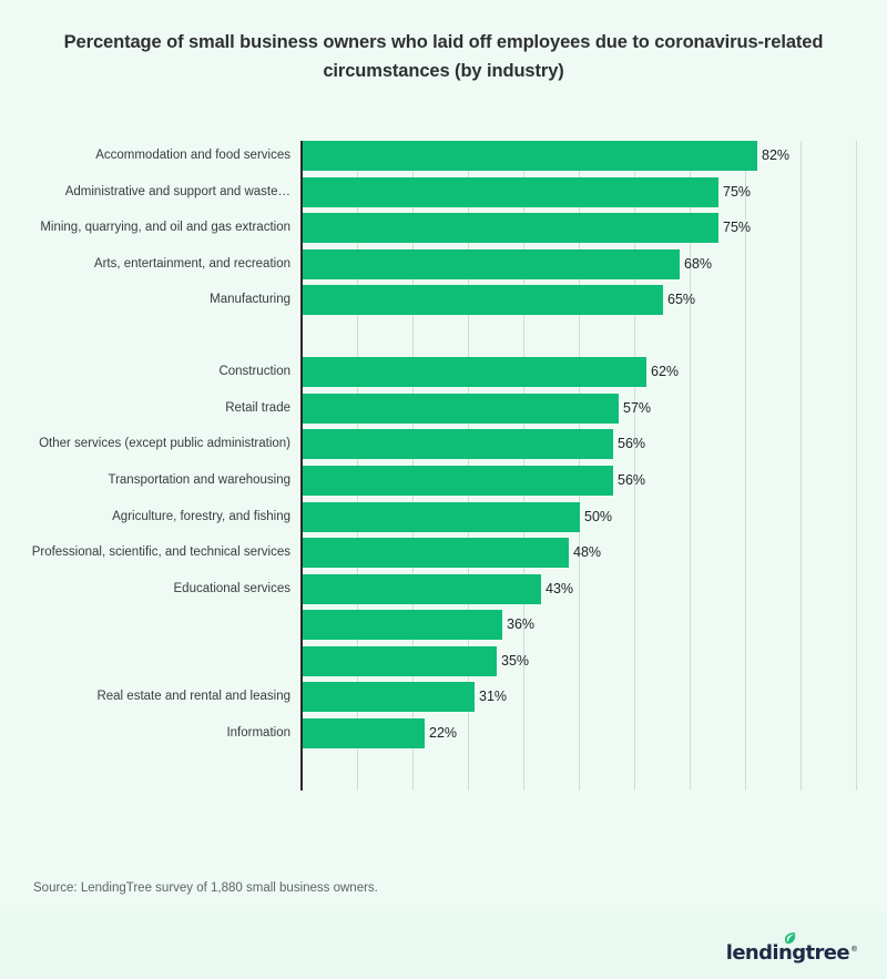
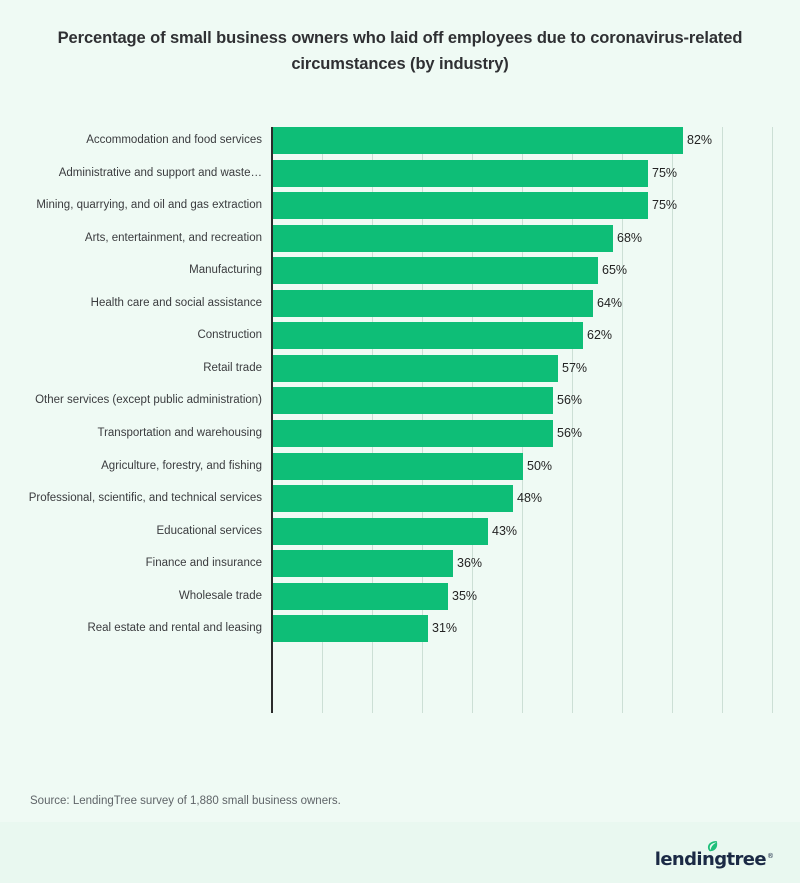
  Percentage of small business owners who laid off employees due to coronavirus-related circumstances (by industry)
  Accommodation and food services
  82%
  Administrative and support and waste…
  75%
  Mining, quarrying, and oil and gas extraction
  75%
  Arts, entertainment, and recreation
  68%
  Manufacturing
  65%
+ Health care and social assistance
+ 64%
  Construction
  62%
  Retail trade
  57%
  Other services (except public administration)
  56%
  Transportation and warehousing
  56%
  Agriculture, forestry, and fishing
  50%
  Professional, scientific, and technical services
  48%
  Educational services
  43%
+ Finance and insurance
  36%
+ Wholesale trade
  35%
  Real estate and rental and leasing
  31%
- Information
- 22%
  Source: LendingTree survey of 1,880 small business owners.
  lendingtree
  ®
